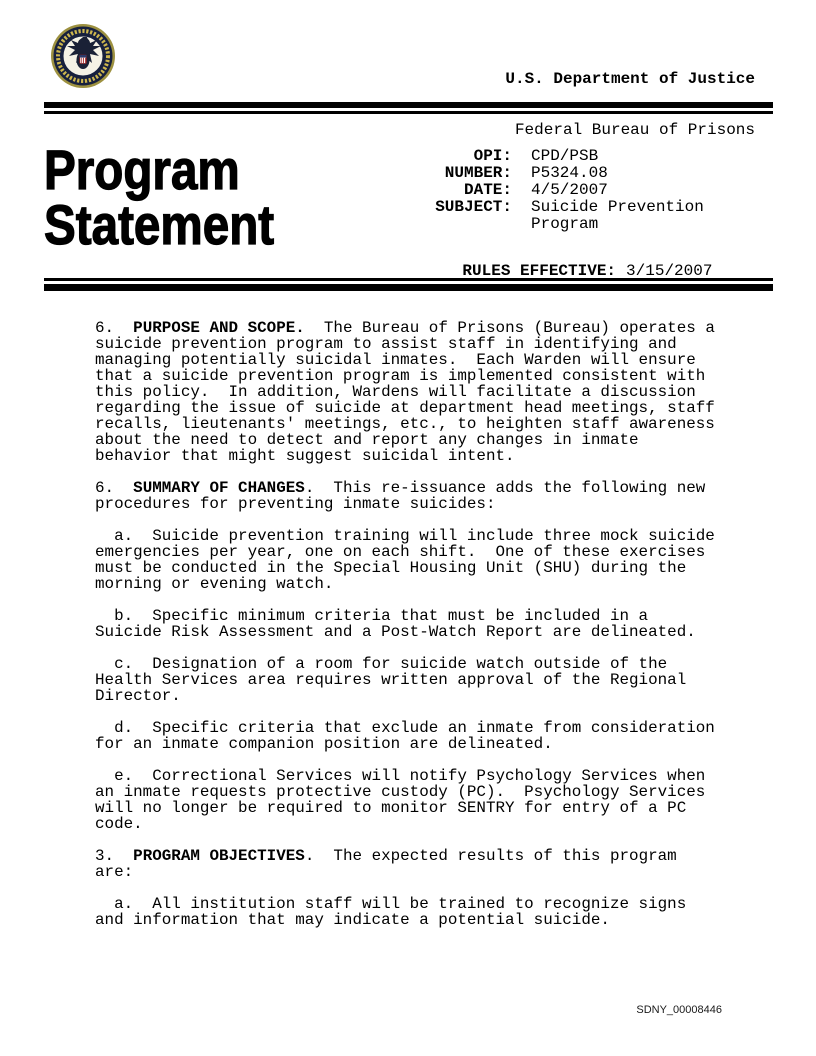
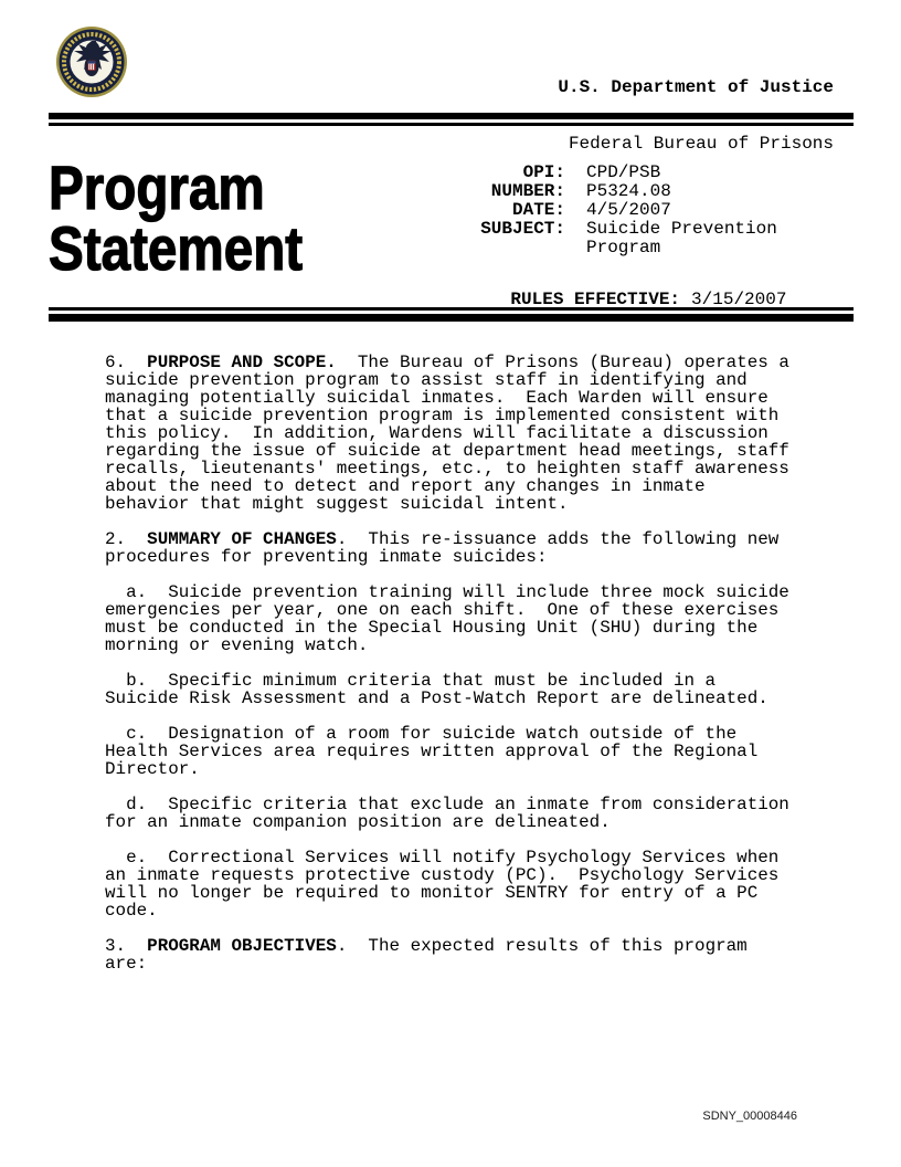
  U.S. Department of Justice
  Federal Bureau of Prisons
  Program
  Statement
  OPI:
  CPD/PSB
  NUMBER:
  P5324.08
  DATE:
  4/5/2007
  SUBJECT:
  Suicide Prevention
  Program
  RULES EFFECTIVE: 3/15/2007
  6. PURPOSE AND SCOPE. The Bureau of Prisons (Bureau) operates a
  suicide prevention program to assist staff in identifying and
  managing potentially suicidal inmates. Each Warden will ensure
  that a suicide prevention program is implemented consistent with
  this policy. In addition, Wardens will facilitate a discussion
  regarding the issue of suicide at department head meetings, staff
  recalls, lieutenants' meetings, etc., to heighten staff awareness
  about the need to detect and report any changes in inmate
  behavior that might suggest suicidal intent.
- 6. SUMMARY OF CHANGES. This re-issuance adds the following new
+ 2. SUMMARY OF CHANGES. This re-issuance adds the following new
  procedures for preventing inmate suicides:
  a. Suicide prevention training will include three mock suicide
  emergencies per year, one on each shift. One of these exercises
  must be conducted in the Special Housing Unit (SHU) during the
  morning or evening watch.
  b. Specific minimum criteria that must be included in a
  Suicide Risk Assessment and a Post-Watch Report are delineated.
  c. Designation of a room for suicide watch outside of the
  Health Services area requires written approval of the Regional
  Director.
  d. Specific criteria that exclude an inmate from consideration
  for an inmate companion position are delineated.
  e. Correctional Services will notify Psychology Services when
  an inmate requests protective custody (PC). Psychology Services
  will no longer be required to monitor SENTRY for entry of a PC
  code.
  3. PROGRAM OBJECTIVES. The expected results of this program
  are:
- a. All institution staff will be trained to recognize signs
- and information that may indicate a potential suicide.
  SDNY_00008446
